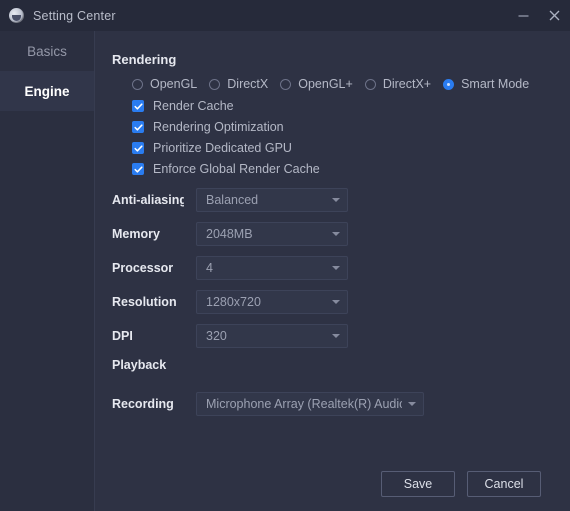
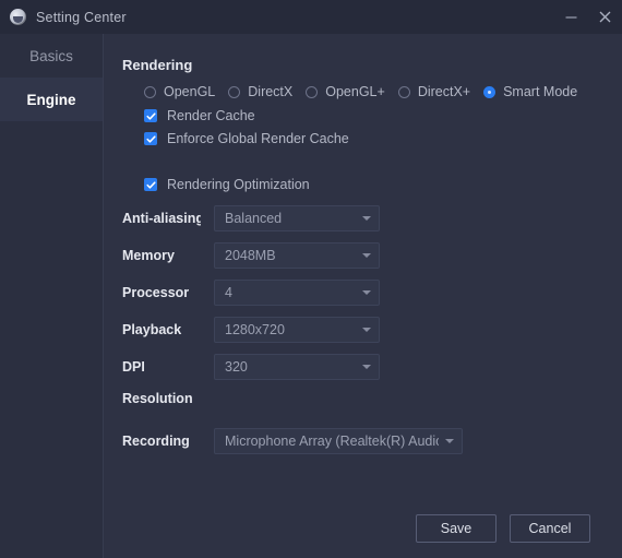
  Setting Center
  Basics
  Engine
  Rendering
  OpenGL
  DirectX
  OpenGL+
  DirectX+
  Smart Mode
  Render Cache
- Rendering Optimization
+ Enforce Global Render Cache
- Prioritize Dedicated GPU
- Enforce Global Render Cache
+ Rendering Optimization
  Anti-aliasing
  Balanced
  Memory
  2048MB
  Processor
  4
- Resolution
+ Playback
  1280x720
  DPI
  320
- Playback
+ Resolution
  Recording
  Microphone Array (Realtek(R) Audi
  Save
  Cancel
